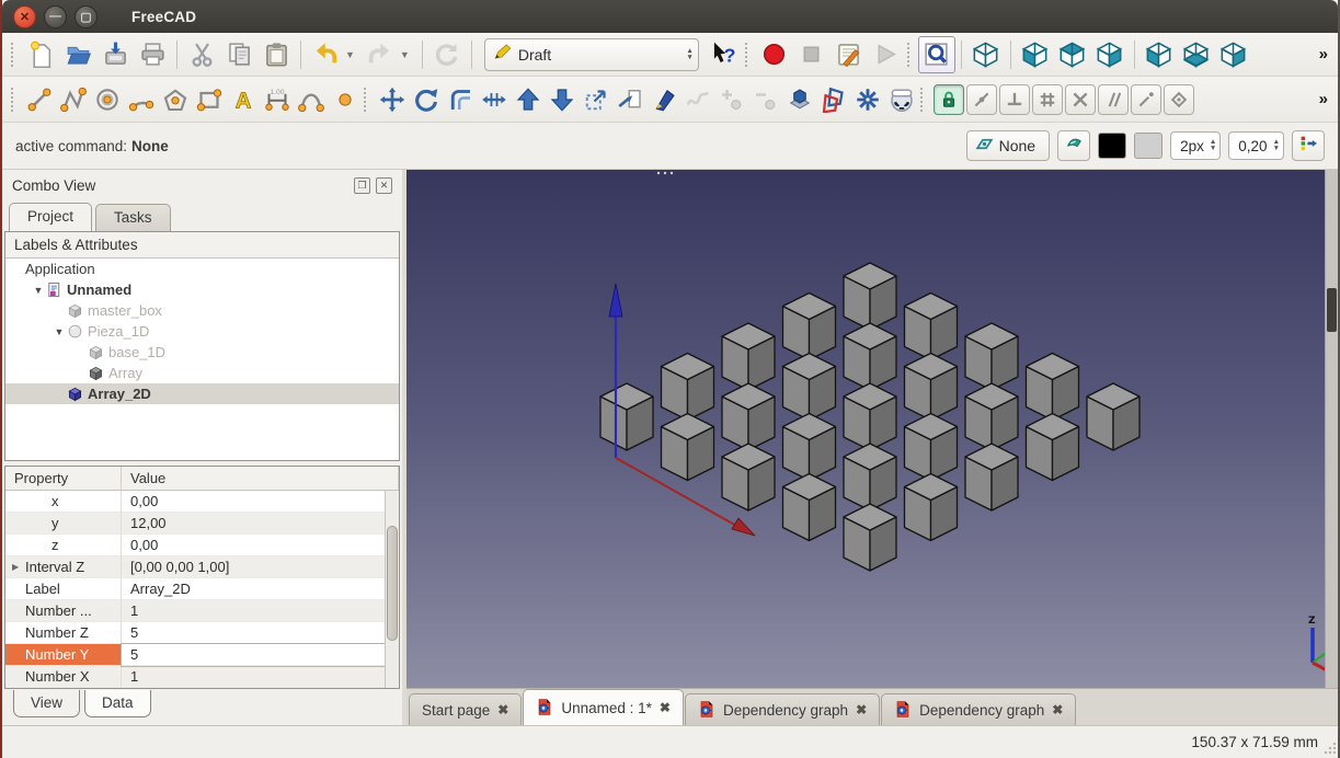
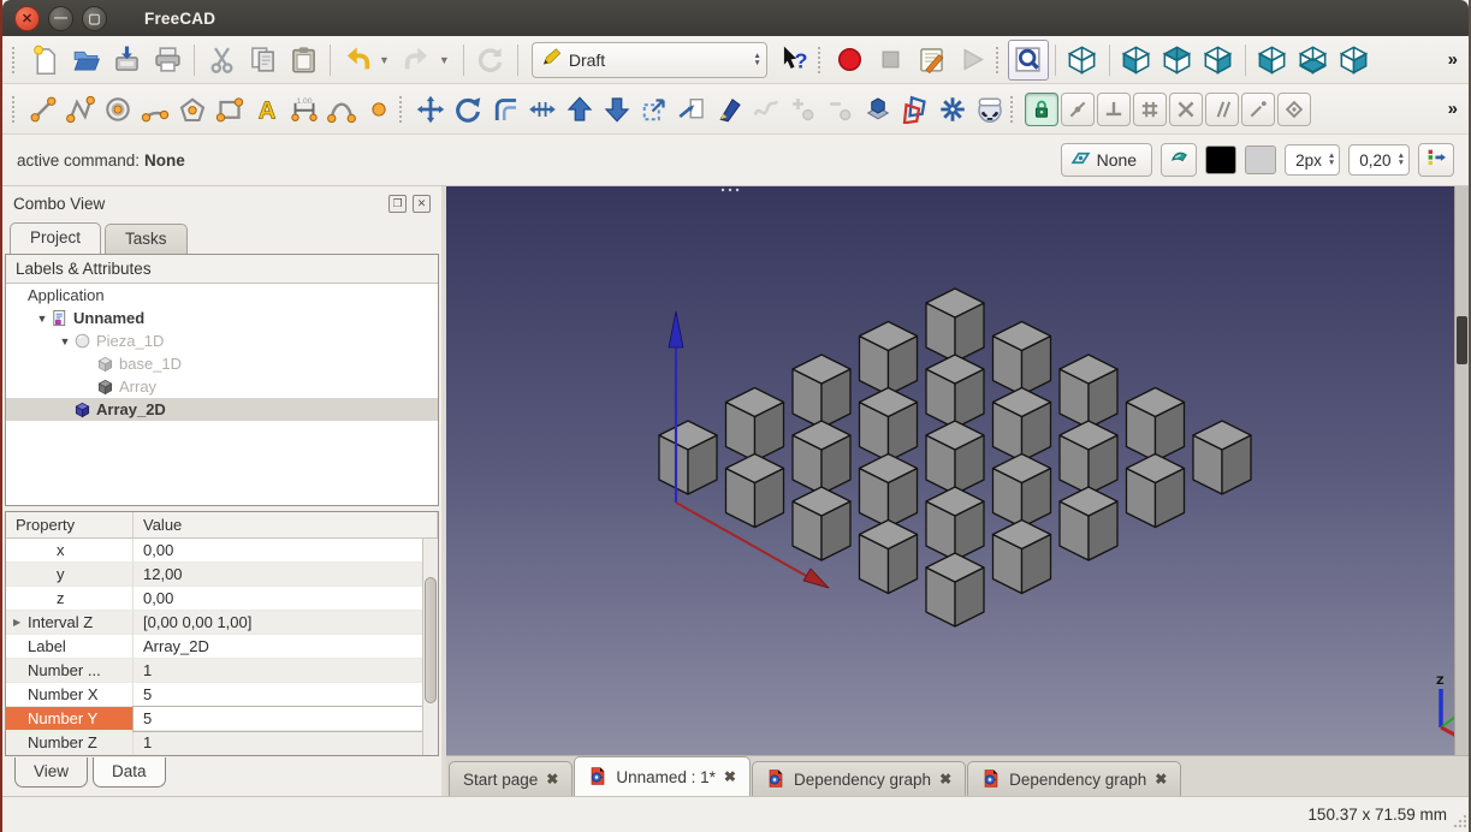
  ✕
  —
  ▢
  FreeCAD
  ▼
  ▼
  Draft
  ?
  »
  A
  »
  active command: None
  None
  2px
  0,20
  Combo View
  ❐
  ✕
  Project
  Tasks
  Labels & Attributes
  Application
  ▼
  Unnamed
- master_box
  ▼
  Pieza_1D
  base_1D
  Array
  Array_2D
  Property
  Value
  x
  0,00
  y
  12,00
  z
  0,00
  ▶
  Interval Z
  [0,00 0,00 1,00]
  Label
  Array_2D
  Number ...
  1
- Number Z
+ Number X
  5
  Number Y
  5
- Number X
+ Number Z
  1
  View
  Data
  Z
  Start page
  ✖
  Unnamed : 1*
  ✖
  Dependency graph
  ✖
  Dependency graph
  ✖
  150.37 x 71.59 mm
